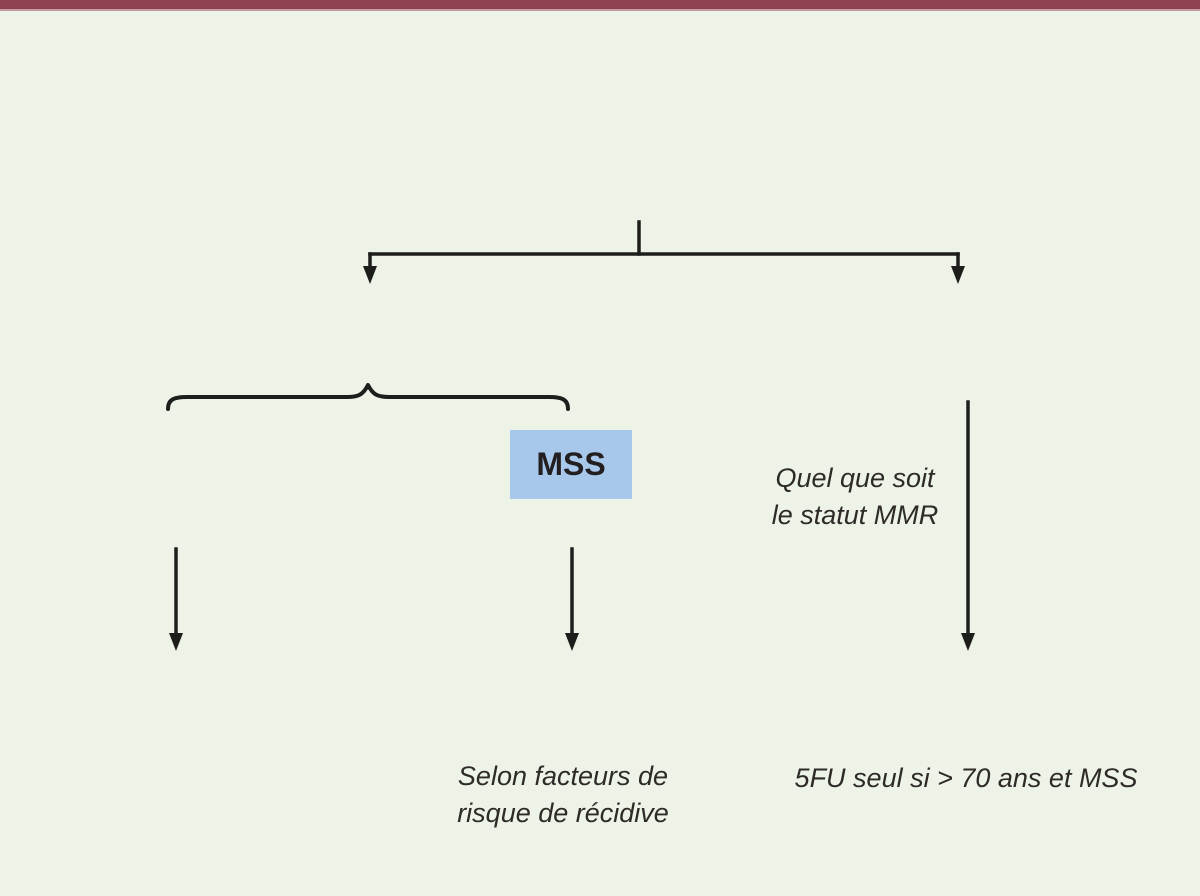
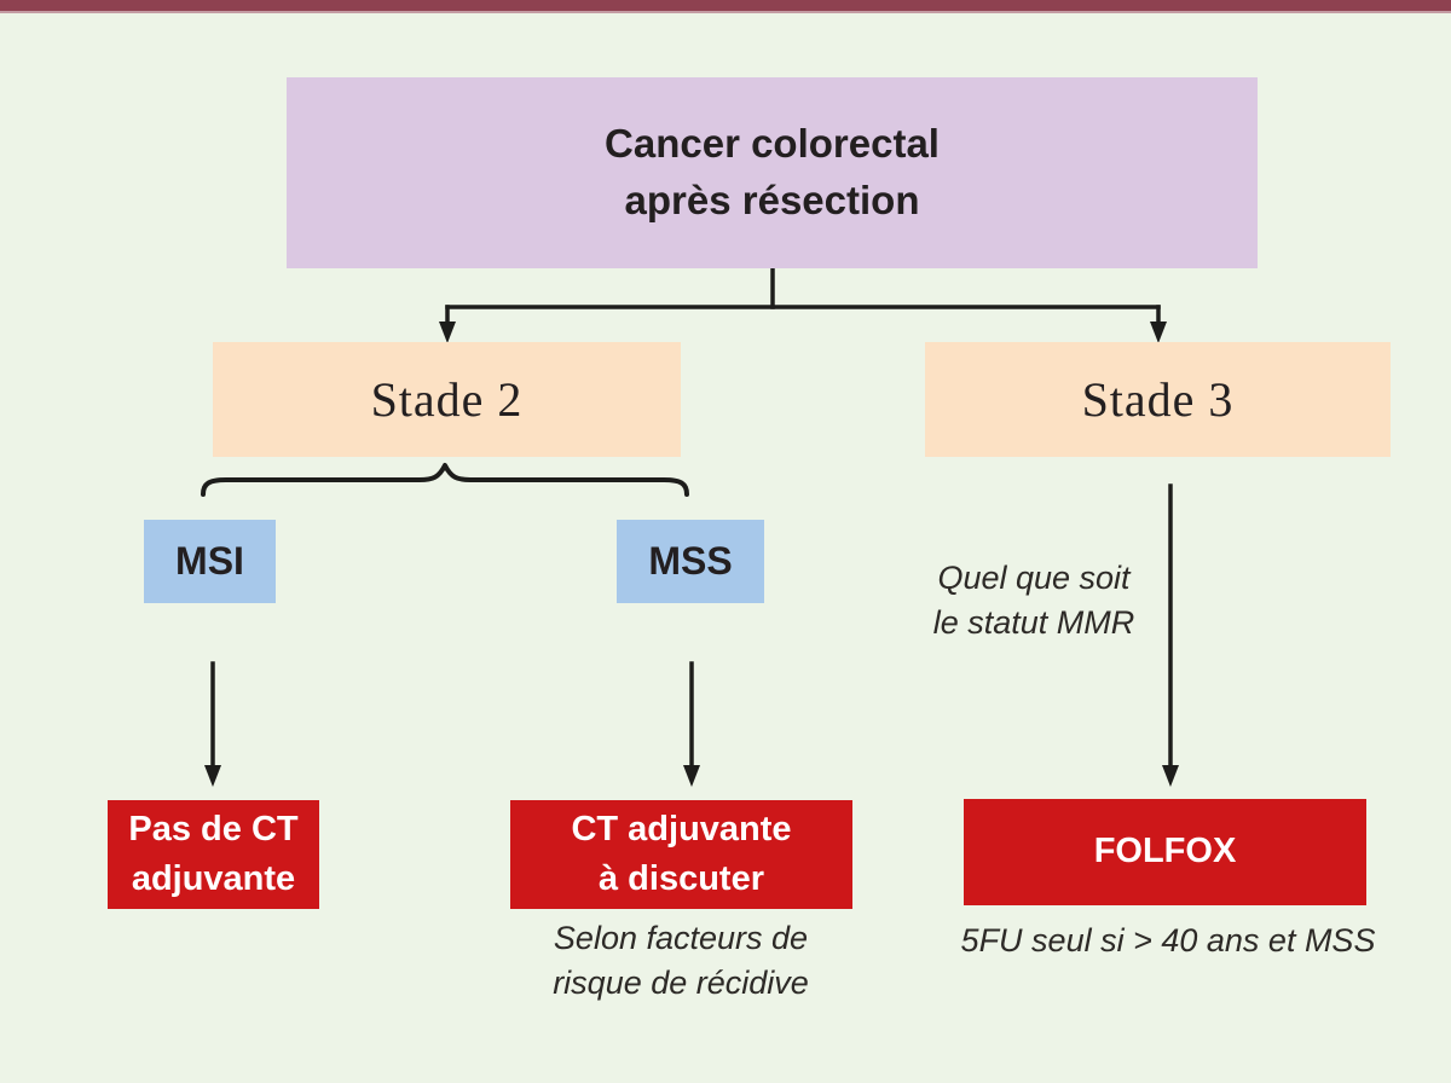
+ Cancer colorectal
+ après résection
+ Stade 2
+ Stade 3
+ MSI
  MSS
  Quel que soit
  le statut MMR
+ Pas de CT
+ adjuvante
+ CT adjuvante
+ à discuter
+ FOLFOX
  Selon facteurs de
  risque de récidive
- 5FU seul si > 70 ans et MSS
+ 5FU seul si > 40 ans et MSS
